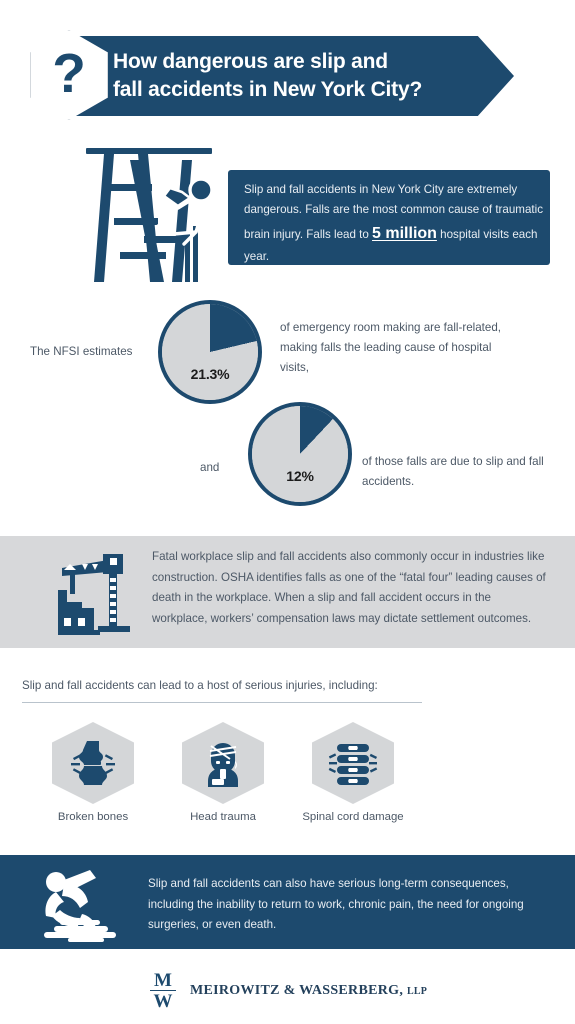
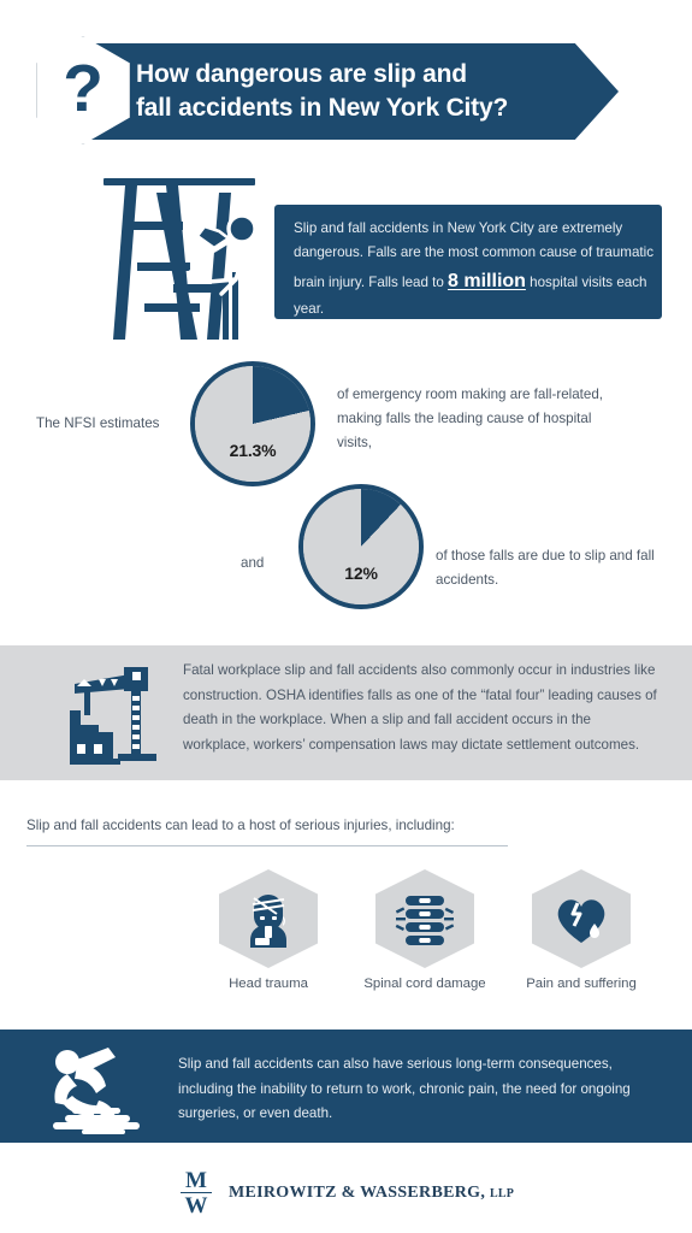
  ?
  How dangerous are slip and
  fall accidents in New York City?
- Slip and fall accidents in New York City are extremely dangerous. Falls are the most common cause of traumatic brain injury. Falls lead to 5 million hospital visits each year.
+ Slip and fall accidents in New York City are extremely dangerous. Falls are the most common cause of traumatic brain injury. Falls lead to 8 million hospital visits each year.
  The NFSI estimates
  21.3%
  of emergency room making are fall-related, making falls the leading cause of hospital visits,
  and
  12%
  of those falls are due to slip and fall accidents.
  Fatal workplace slip and fall accidents also commonly occur in industries like construction. OSHA identifies falls as one of the “fatal four” leading causes of death in the workplace. When a slip and fall accident occurs in the workplace, workers’ compensation laws may dictate settlement outcomes.
  Slip and fall accidents can lead to a host of serious injuries, including:
- Broken bones
  Head trauma
  Spinal cord damage
+ Pain and suffering
  Slip and fall accidents can also have serious long-term consequences, including the inability to return to work, chronic pain, the need for ongoing surgeries, or even death.
  M
  W
  MEIROWITZ & WASSERBERG, LLP
